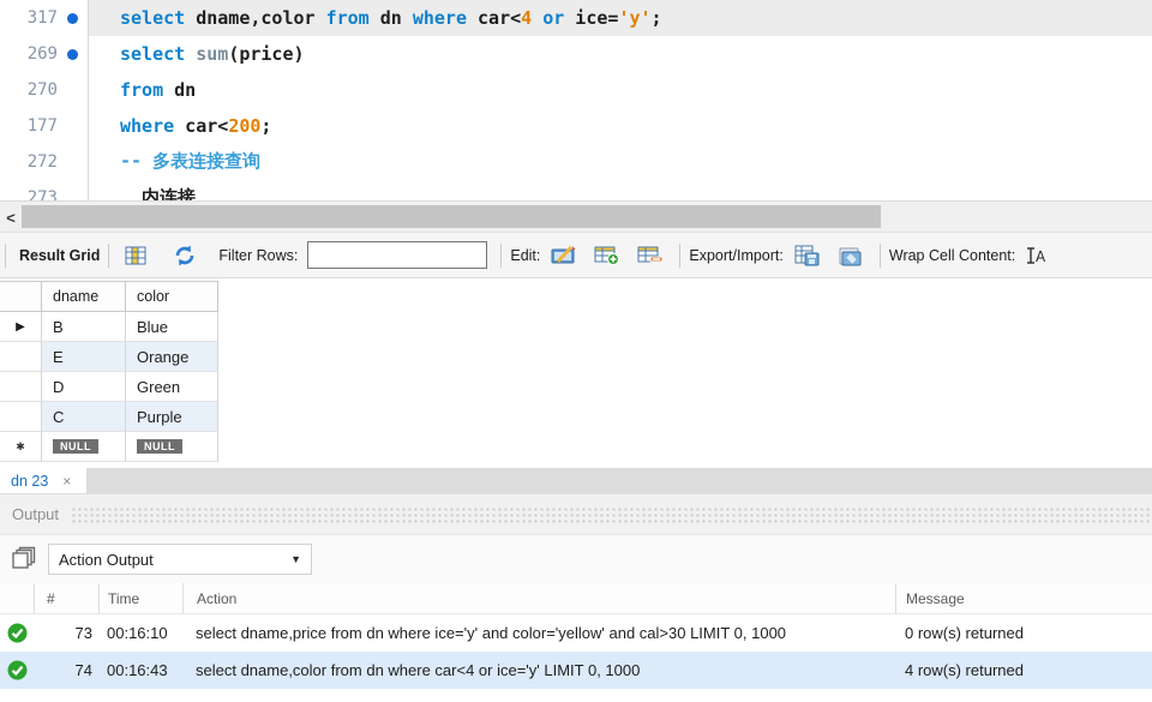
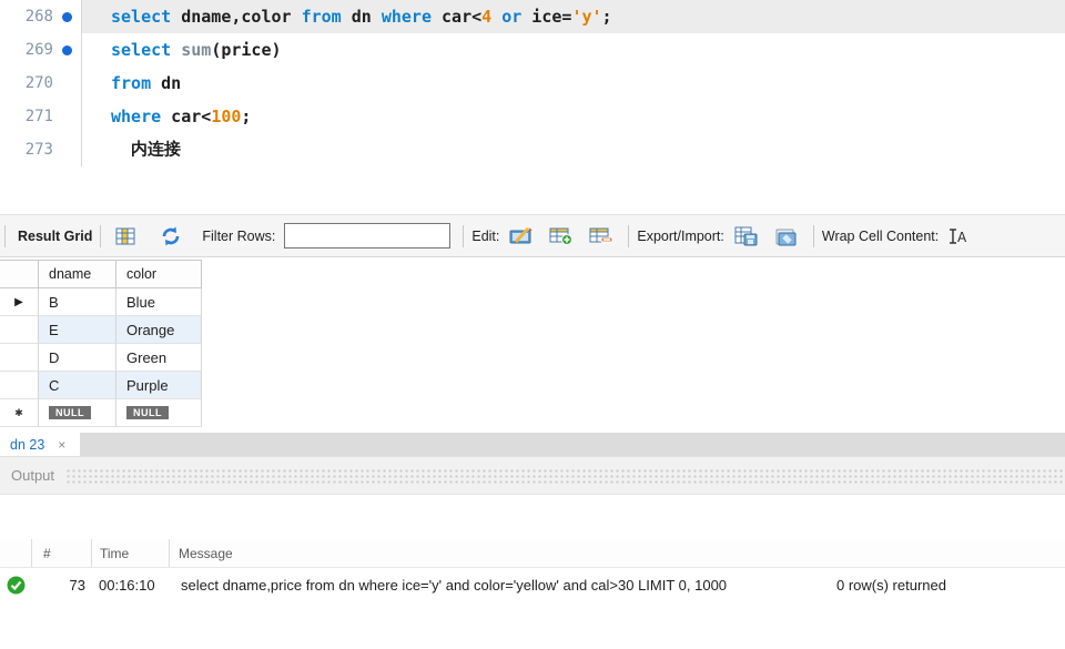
- 317
+ 268
  select
  dname,color
  from
  dn
  where
  car<
  4
  or
  ice=
  'y'
  ;
  269
  select
  sum
  (price)
  270
  from
  dn
- 177
+ 271
  where
  car<
- 200
+ 100
  ;
- 272
- -- 多表连接查询
  273
  内连接
- <
  Result Grid
  Filter Rows:
  Edit:
  Export/Import:
  Wrap Cell Content:
  A
  dname
  color
  ▶
  B
  Blue
  E
  Orange
  D
  Green
  C
  Purple
  ✱
  NULL
  NULL
  dn 23
  ×
  Output
- Action Output
- ▼
  #
  Time
- Action
  Message
  73
  00:16:10
  select dname,price from dn where ice='y' and color='yellow' and cal>30 LIMIT 0, 1000
  0 row(s) returned
- 74
- 00:16:43
- select dname,color from dn where car<4 or ice='y' LIMIT 0, 1000
- 4 row(s) returned
